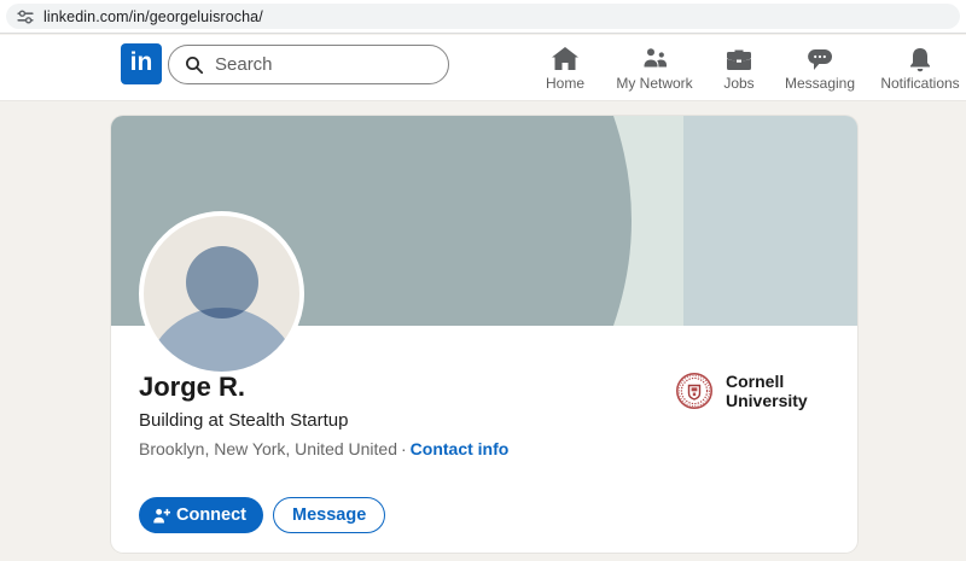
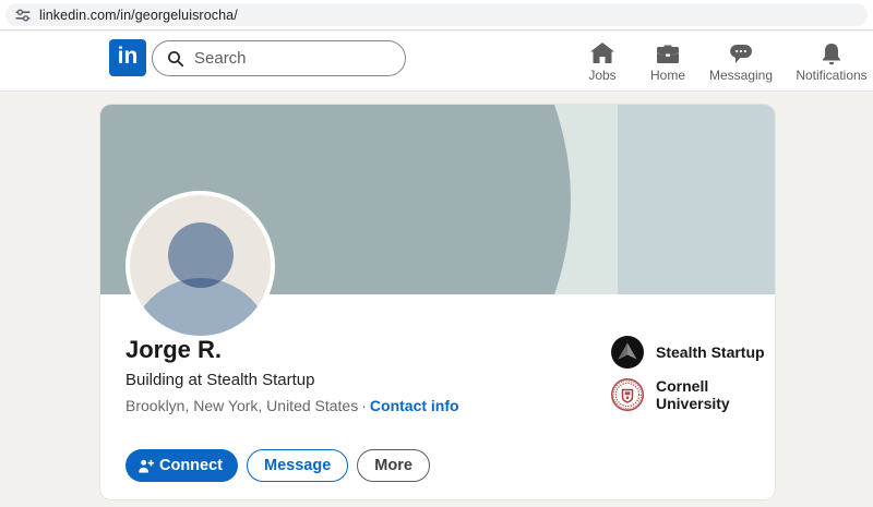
  linkedin.com/in/georgeluisrocha/
  in
  Search
- Home
+ Jobs
- My Network
- Jobs
+ Home
  Messaging
  Notifications
  Jorge R.
  Building at Stealth Startup
- Brooklyn, New York, United United · Contact info
+ Brooklyn, New York, United States · Contact info
  Connect
  Message
+ More
+ Stealth Startup
  Cornell University
